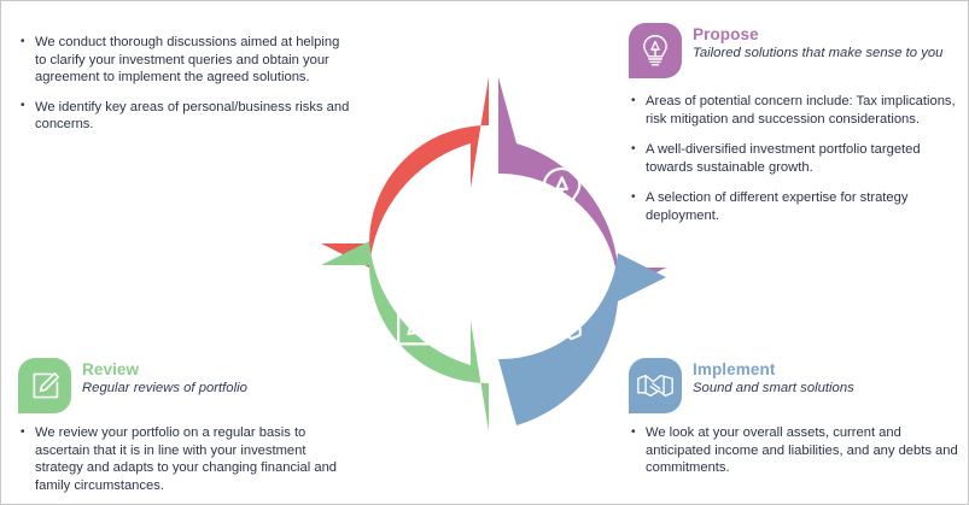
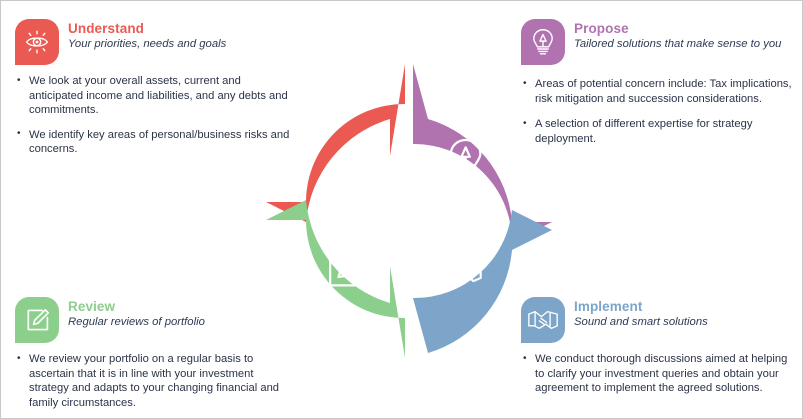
+ Understand
+ Your priorities, needs and goals
- We conduct thorough discussions aimed at helping to clarify your investment queries and obtain your agreement to implement the agreed solutions.
+ We look at your overall assets, current and anticipated income and liabilities, and any debts and commitments.
  We identify key areas of personal/business risks and concerns.
  Propose
  Tailored solutions that make sense to you
  Areas of potential concern include: Tax implications, risk mitigation and succession considerations.
- A well-diversified investment portfolio targeted towards sustainable growth.
  A selection of different expertise for strategy deployment.
  Review
  Regular reviews of portfolio
  We review your portfolio on a regular basis to ascertain that it is in line with your investment strategy and adapts to your changing financial and family circumstances.
  Implement
  Sound and smart solutions
- We look at your overall assets, current and anticipated income and liabilities, and any debts and commitments.
+ We conduct thorough discussions aimed at helping to clarify your investment queries and obtain your agreement to implement the agreed solutions.
